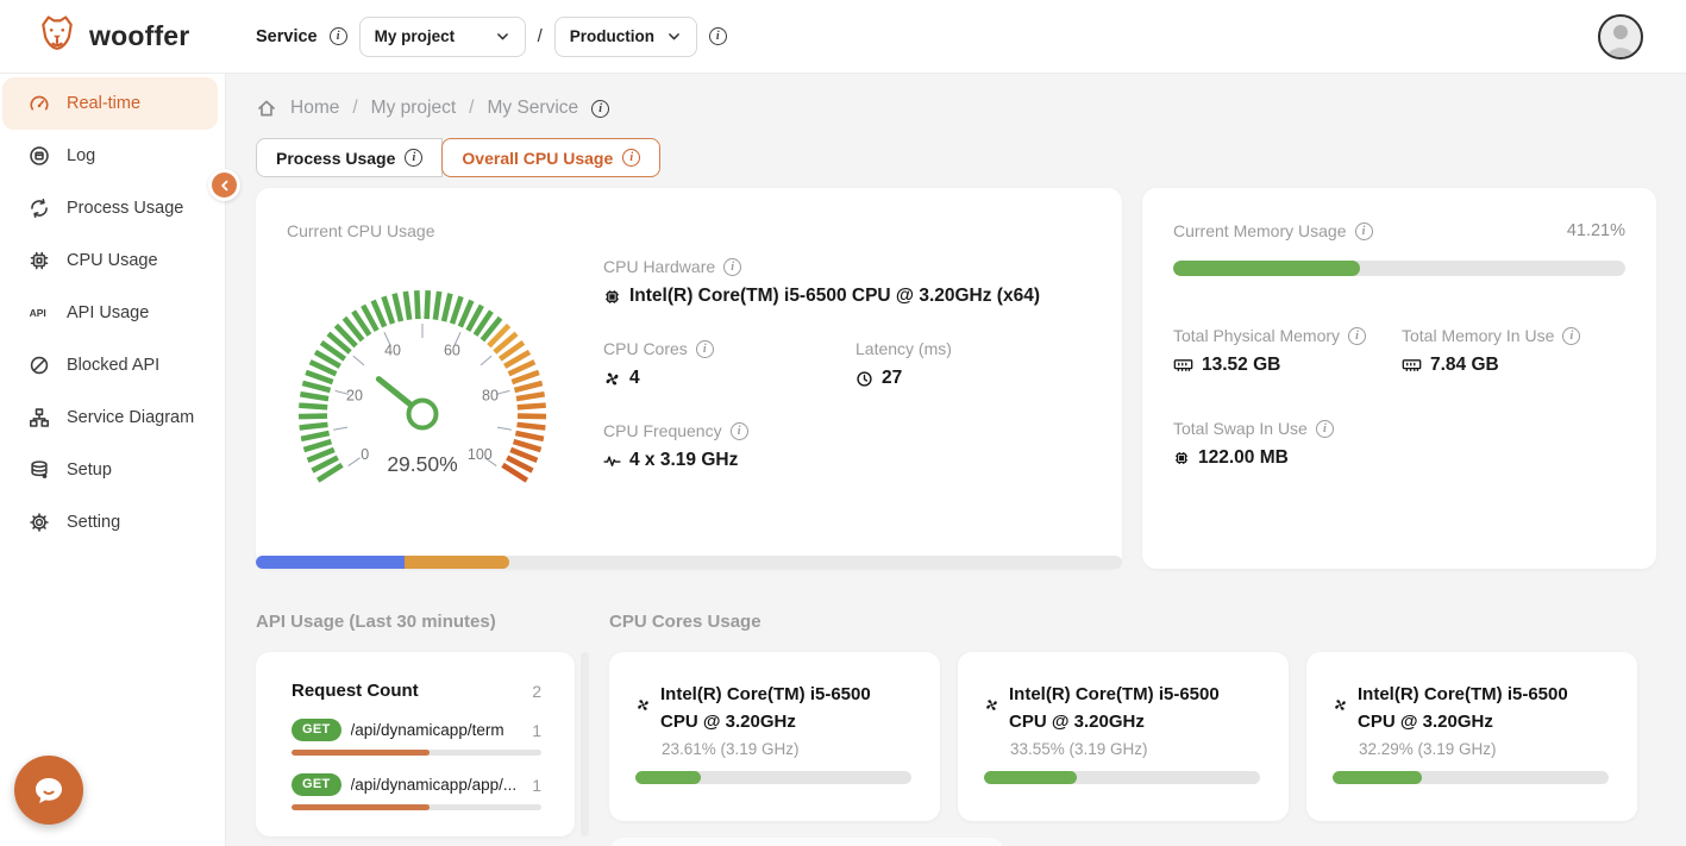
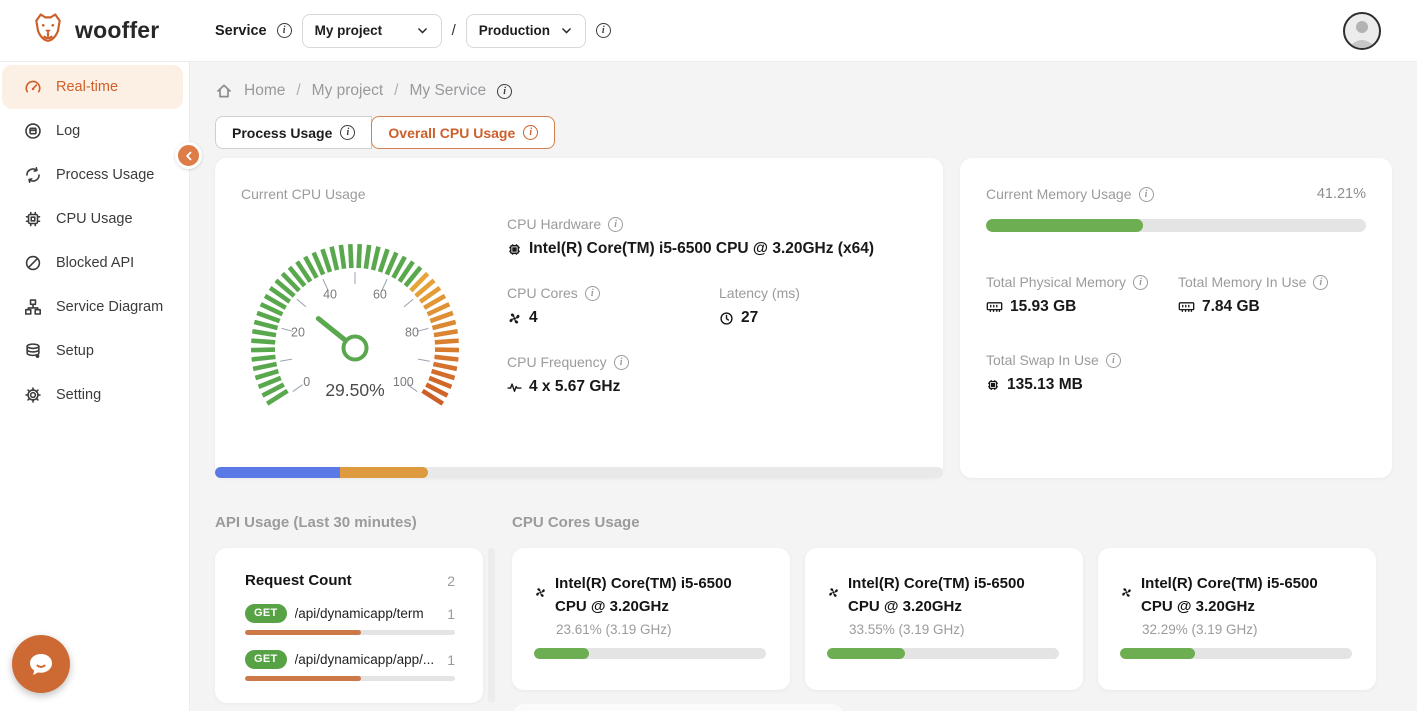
  wooffer
  Service
  My project
  /
  Production
  Real-time
  Log
  Process Usage
  CPU Usage
- API
- API Usage
  Blocked API
  Service Diagram
  Setup
  Setting
  Home
  /
  My project
  /
  My Service
  Process Usage
  Overall CPU Usage
  Current CPU Usage
  0
  20
  40
  60
  80
  100
  29.50%
  CPU Hardware
  Intel(R) Core(TM) i5-6500 CPU @ 3.20GHz (x64)
  CPU Cores
  4
  Latency (ms)
  27
  CPU Frequency
- 4 x 3.19 GHz
+ 4 x 5.67 GHz
  Current Memory Usage
  41.21%
  Total Physical Memory
- 13.52 GB
+ 15.93 GB
  Total Memory In Use
  7.84 GB
  Total Swap In Use
- 122.00 MB
+ 135.13 MB
  API Usage (Last 30 minutes)
  Request Count
  2
  GET
  /api/dynamicapp/term
  1
  GET
  /api/dynamicapp/app/...
  1
  CPU Cores Usage
  Intel(R) Core(TM) i5-6500 CPU @ 3.20GHz
  23.61% (3.19 GHz)
  Intel(R) Core(TM) i5-6500 CPU @ 3.20GHz
  33.55% (3.19 GHz)
  Intel(R) Core(TM) i5-6500 CPU @ 3.20GHz
  32.29% (3.19 GHz)
